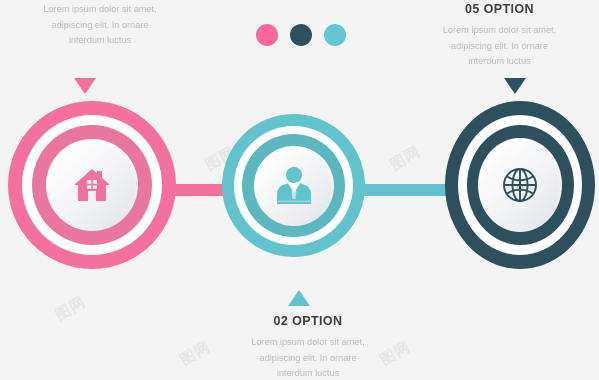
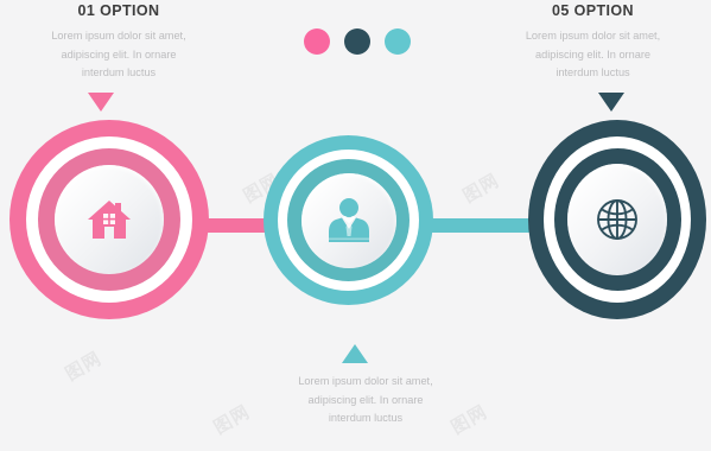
+ 01 OPTION
  Lorem ipsum dolor sit amet,
  adipiscing elit. In ornare
  interdum luctus
  05 OPTION
  Lorem ipsum dolor sit amet,
  adipiscing elit. In ornare
  interdum luctus
- 02 OPTION
  Lorem ipsum dolor sit amet,
  adipiscing elit. In ornare
  interdum luctus
